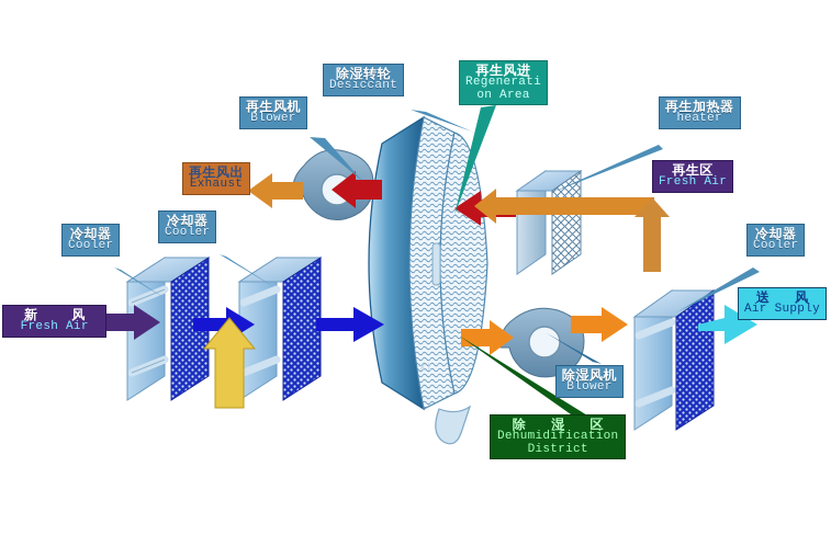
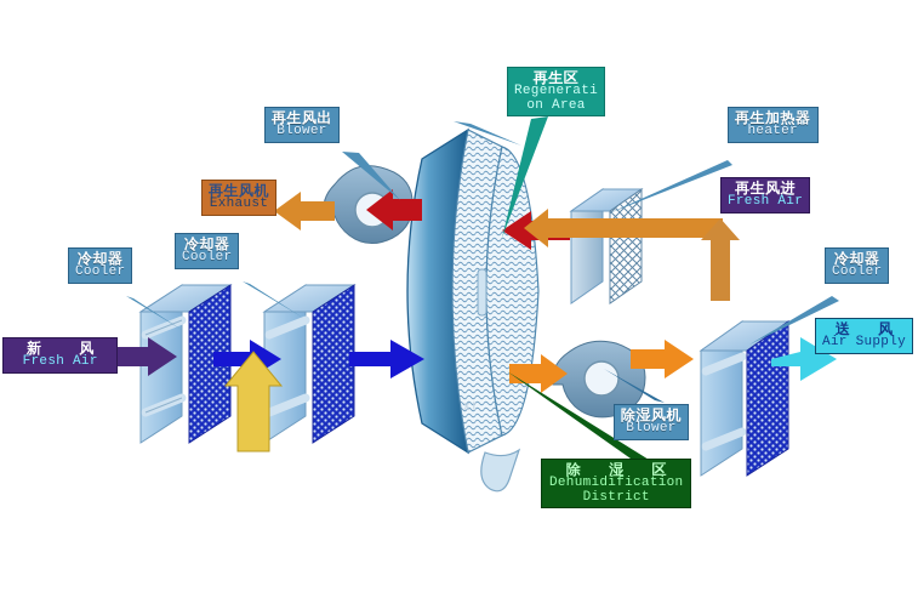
  xt
- 除湿转轮
- Desiccant
- 再生风机
+ 再生风出
  Blower
- 再生风进
+ 再生区
  Regenerati
  on Area
  再生加热器
  heater
- 再生风出
+ 再生风机
  Exhaust
- 再生区
+ 再生风进
  Fresh Air
  冷却器
  Cooler
  冷却器
  Cooler
  冷却器
  Cooler
  新 风
  Fresh Air
  除湿风机
  Blower
  除 湿 区
  Dehumidification
  District
  送 风
  Air Supply
